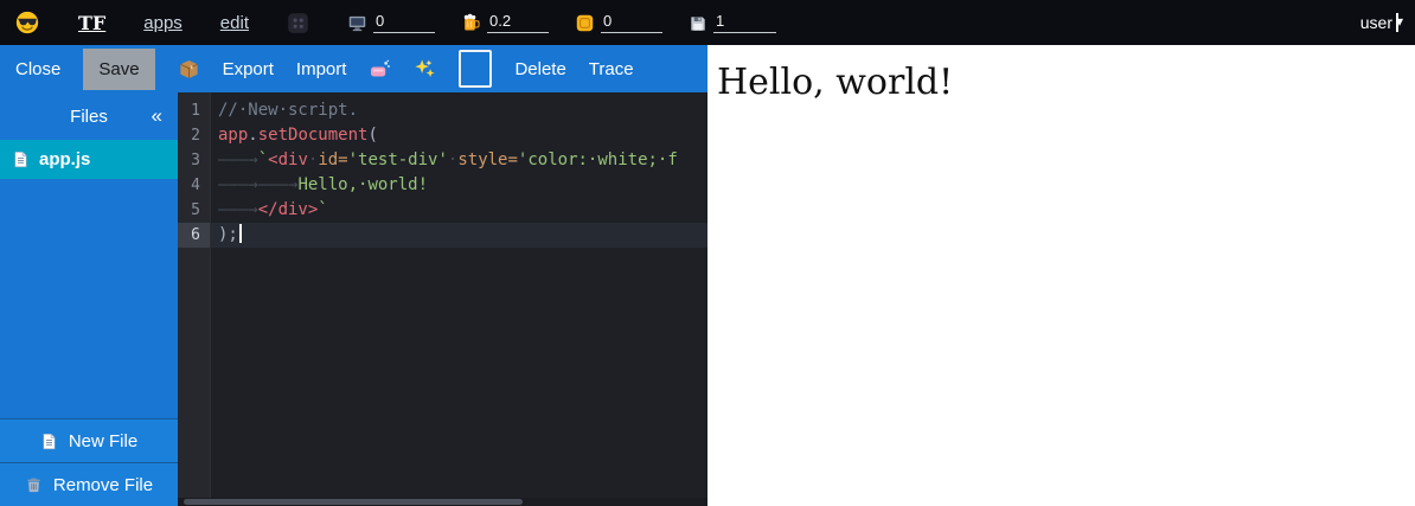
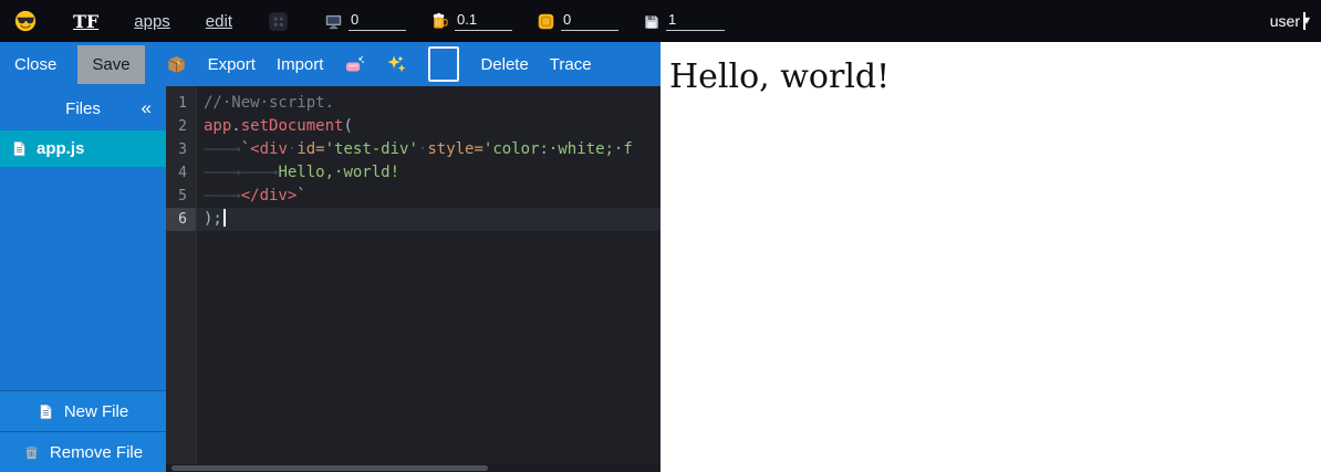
  TF
  apps
  edit
  0
- 0.2
+ 0.1
  0
  1
  user
  ▾
  Close
  Save
  Export
  Import
  Delete
  Trace
  Files
  «
  app.js
  New File
  Remove File
  1
  2
  3
  4
  5
  6
  //·New·script.
  app.setDocument(
  ———→`<div·id='test-div'·style='color:·white;·f
  ———→———→Hello,·world!
  ———→</div>`
  );
  Hello, world!
